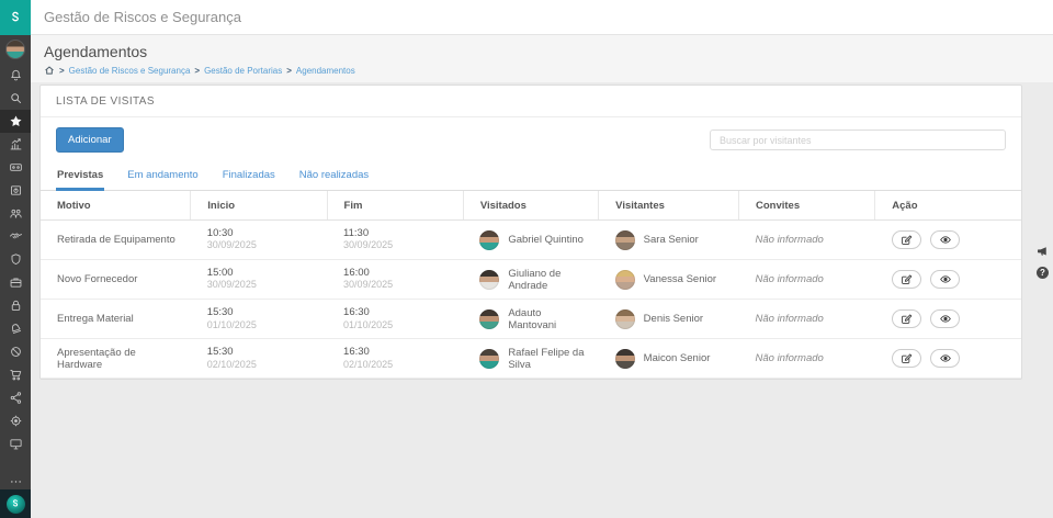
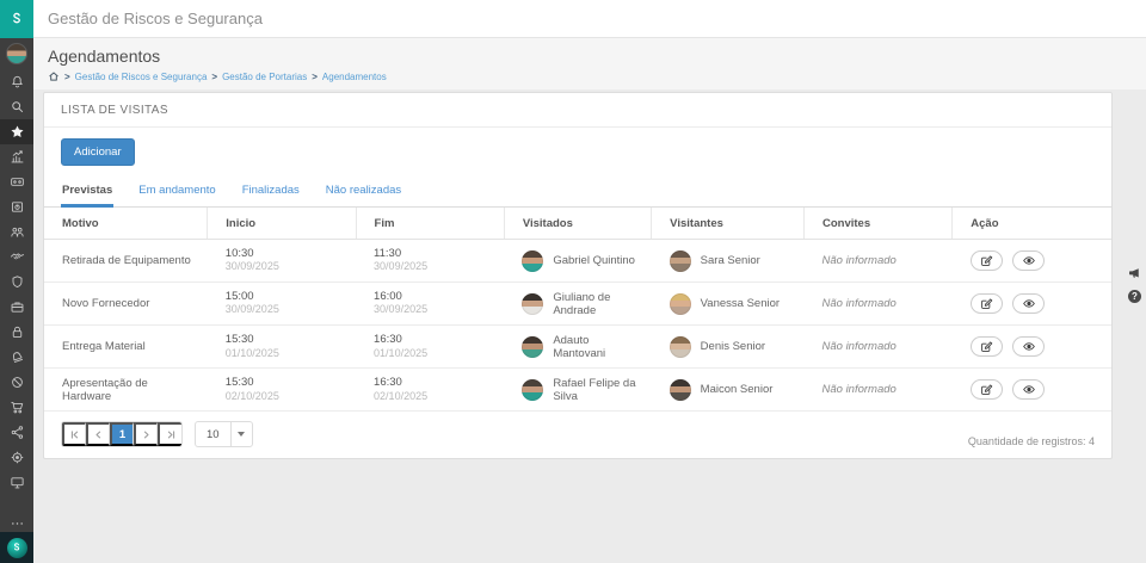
  Gestão de Riscos e Segurança
  Agendamentos
  >
  Gestão de Riscos e Segurança
  >
  Gestão de Portarias
  >
  Agendamentos
  LISTA DE VISITAS
  Adicionar
- Buscar por visitantes
  Previstas
  Em andamento
  Finalizadas
  Não realizadas
  Motivo	Inicio	Fim	Visitados	Visitantes	Convites	Ação
  Retirada de Equipamento	10:30 30/09/2025	11:30 30/09/2025	Gabriel Quintino	Sara Senior	Não informado
  Novo Fornecedor	15:00 30/09/2025	16:00 30/09/2025	Giuliano de Andrade	Vanessa Senior	Não informado
  Entrega Material	15:30 01/10/2025	16:30 01/10/2025	Adauto Mantovani	Denis Senior	Não informado
  Apresentação de Hardware	15:30 02/10/2025	16:30 02/10/2025	Rafael Felipe da Silva	Maicon Senior	Não informado
+ 1
+ 10
+ Quantidade de registros: 4
  ?
